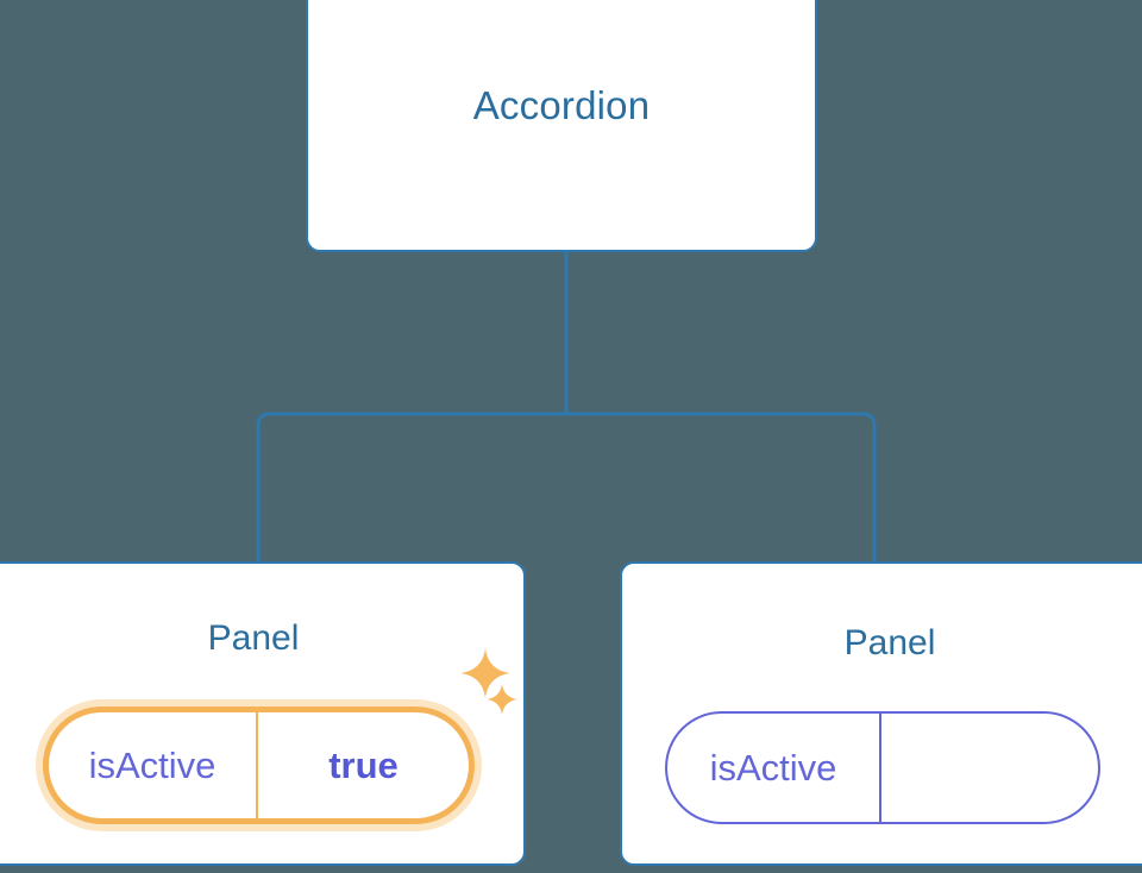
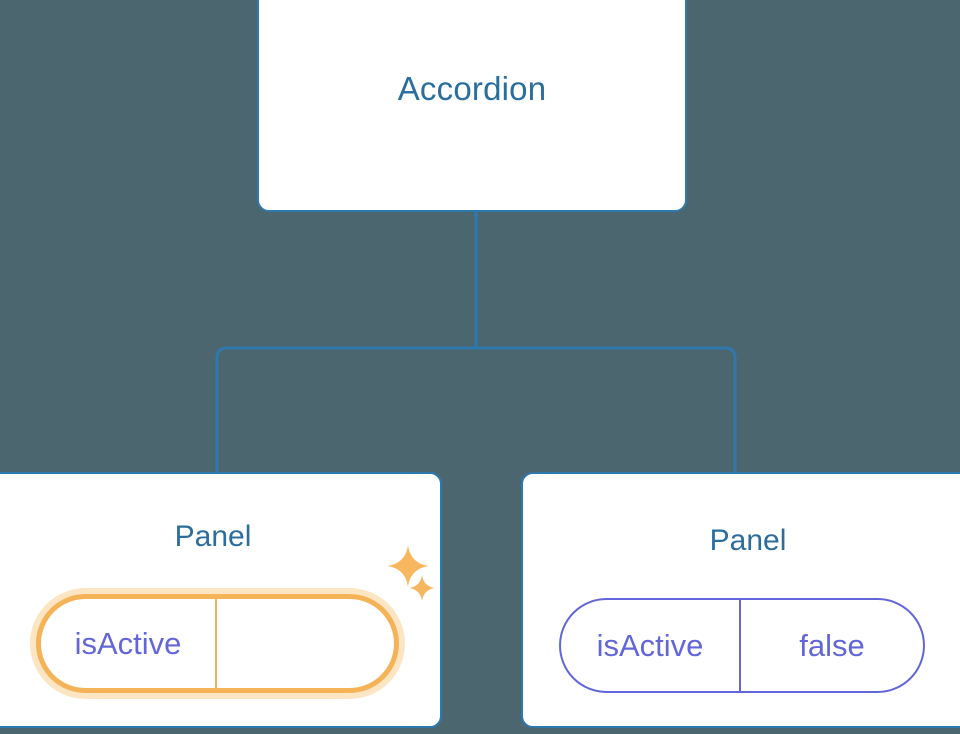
  Accordion
  Panel
  isActive
- true
  Panel
  isActive
+ false
